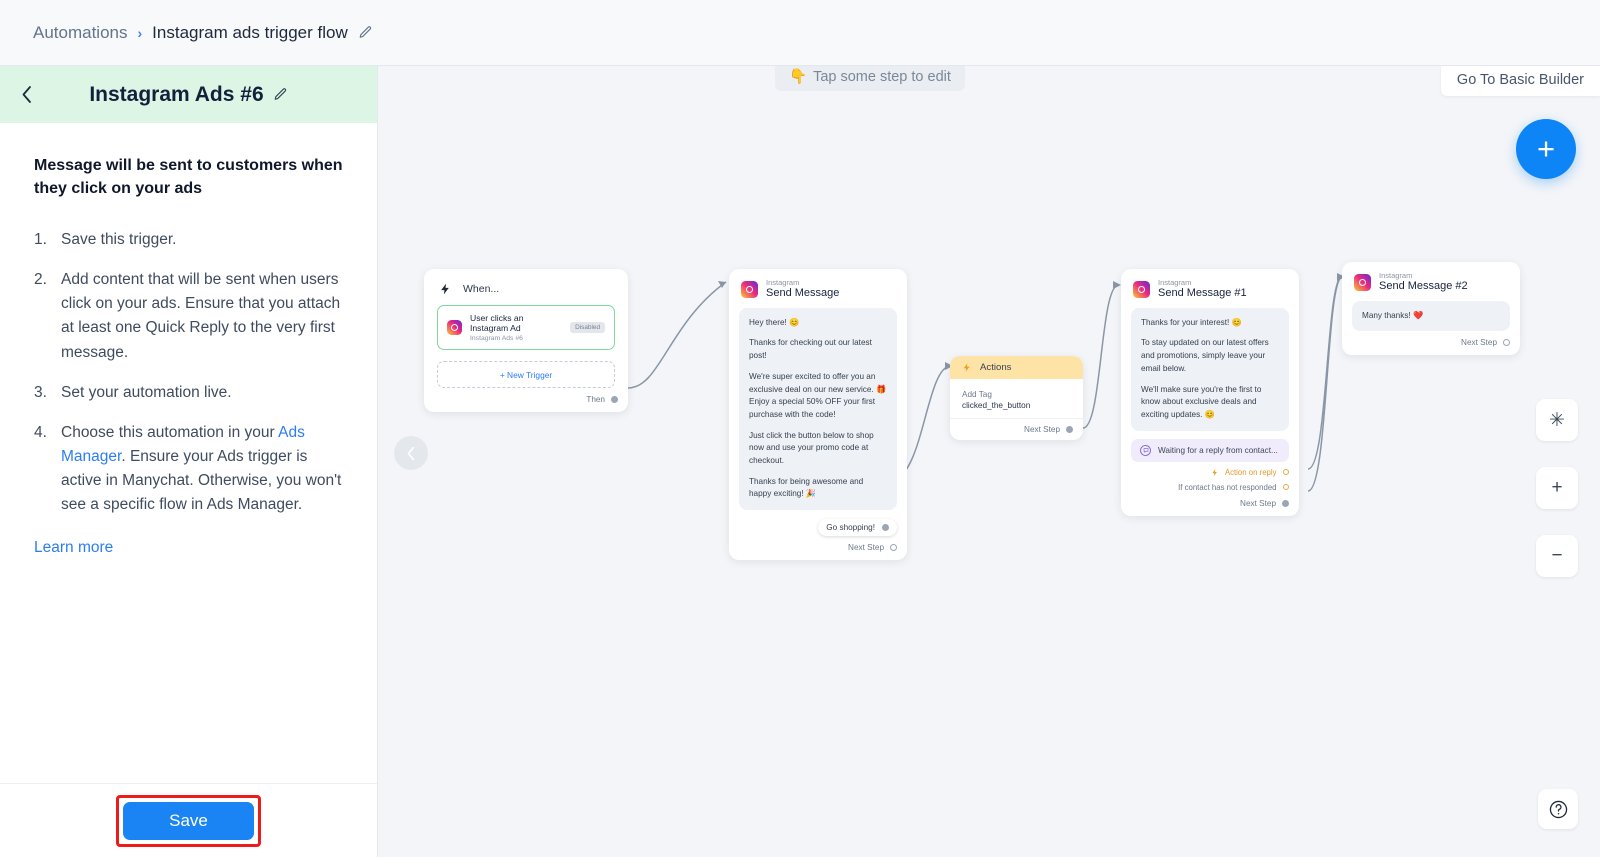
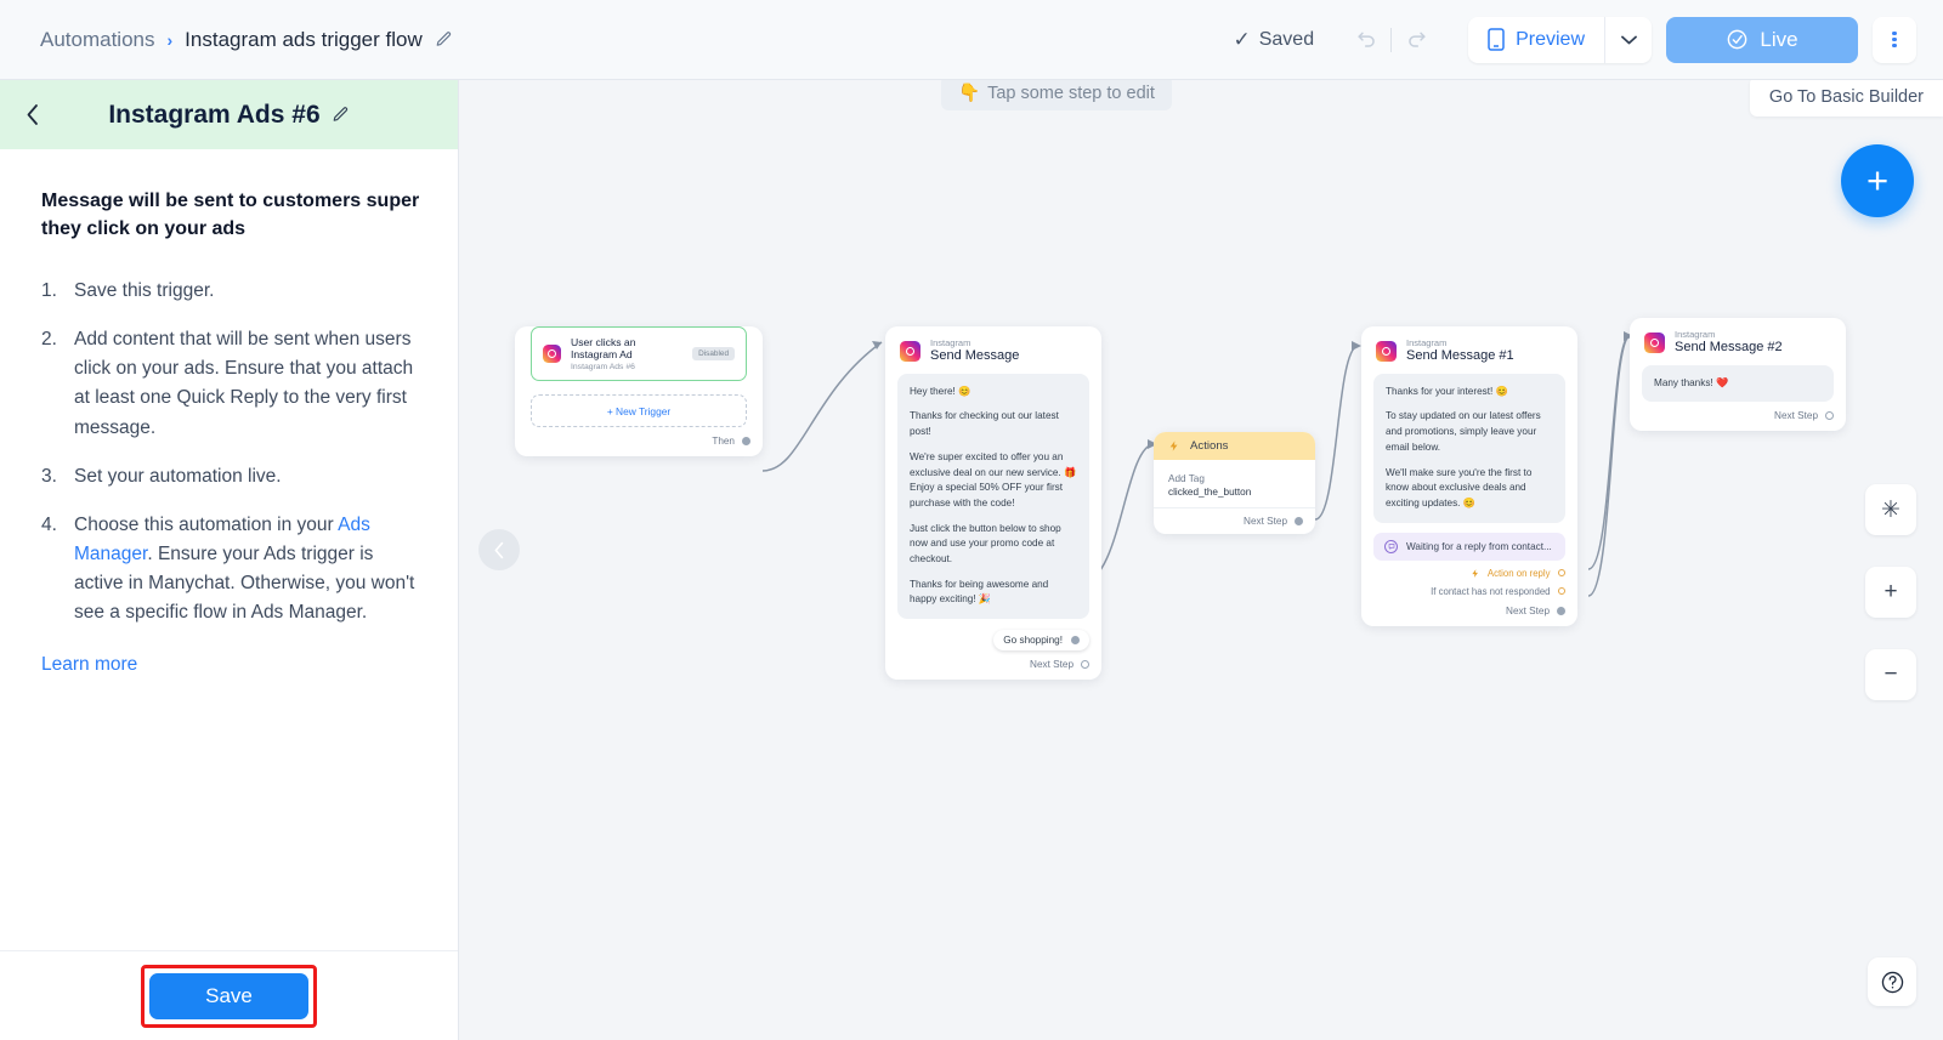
  Automations
  ›
  Instagram ads trigger flow
+ ✓
+ Saved
+ Preview
+ Live
  Instagram Ads #6
- Message will be sent to customers when they click on your ads
+ Message will be sent to customers super they click on your ads
  Save this trigger.
  Add content that will be sent when users click on your ads. Ensure that you attach at least one Quick Reply to the very first message.
  Set your automation live.
  Choose this automation in your Ads Manager. Ensure your Ads trigger is active in Manychat. Otherwise, you won't see a specific flow in Ads Manager.
  Learn more
  Save
  👇
  Tap some step to edit
  Go To Basic Builder
  +
  ✳
  +
  −
- When...
  User clicks an Instagram Ad
  + New Trigger
  Then
  Instagram
  Send Message
  Hey there! 😊
  Thanks for checking out our latest post!
  We're super excited to offer you an exclusive deal on our new service. 🎁 Enjoy a special 50% OFF your first purchase with the code!
  Just click the button below to shop now and use your promo code at checkout.
  Thanks for being awesome and happy exciting! 🎉
  Go shopping!
  Next Step
  Actions
  Add Tag
  clicked_the_button
  Next Step
  Instagram
  Send Message #1
  Thanks for your interest! 😊
  To stay updated on our latest offers and promotions, simply leave your email below.
  We'll make sure you're the first to know about exclusive deals and exciting updates. 😊
  Waiting for a reply from contact...
  Action on reply
  If contact has not responded
  Next Step
  Instagram
  Send Message #2
  Many thanks! ❤️
  Next Step
